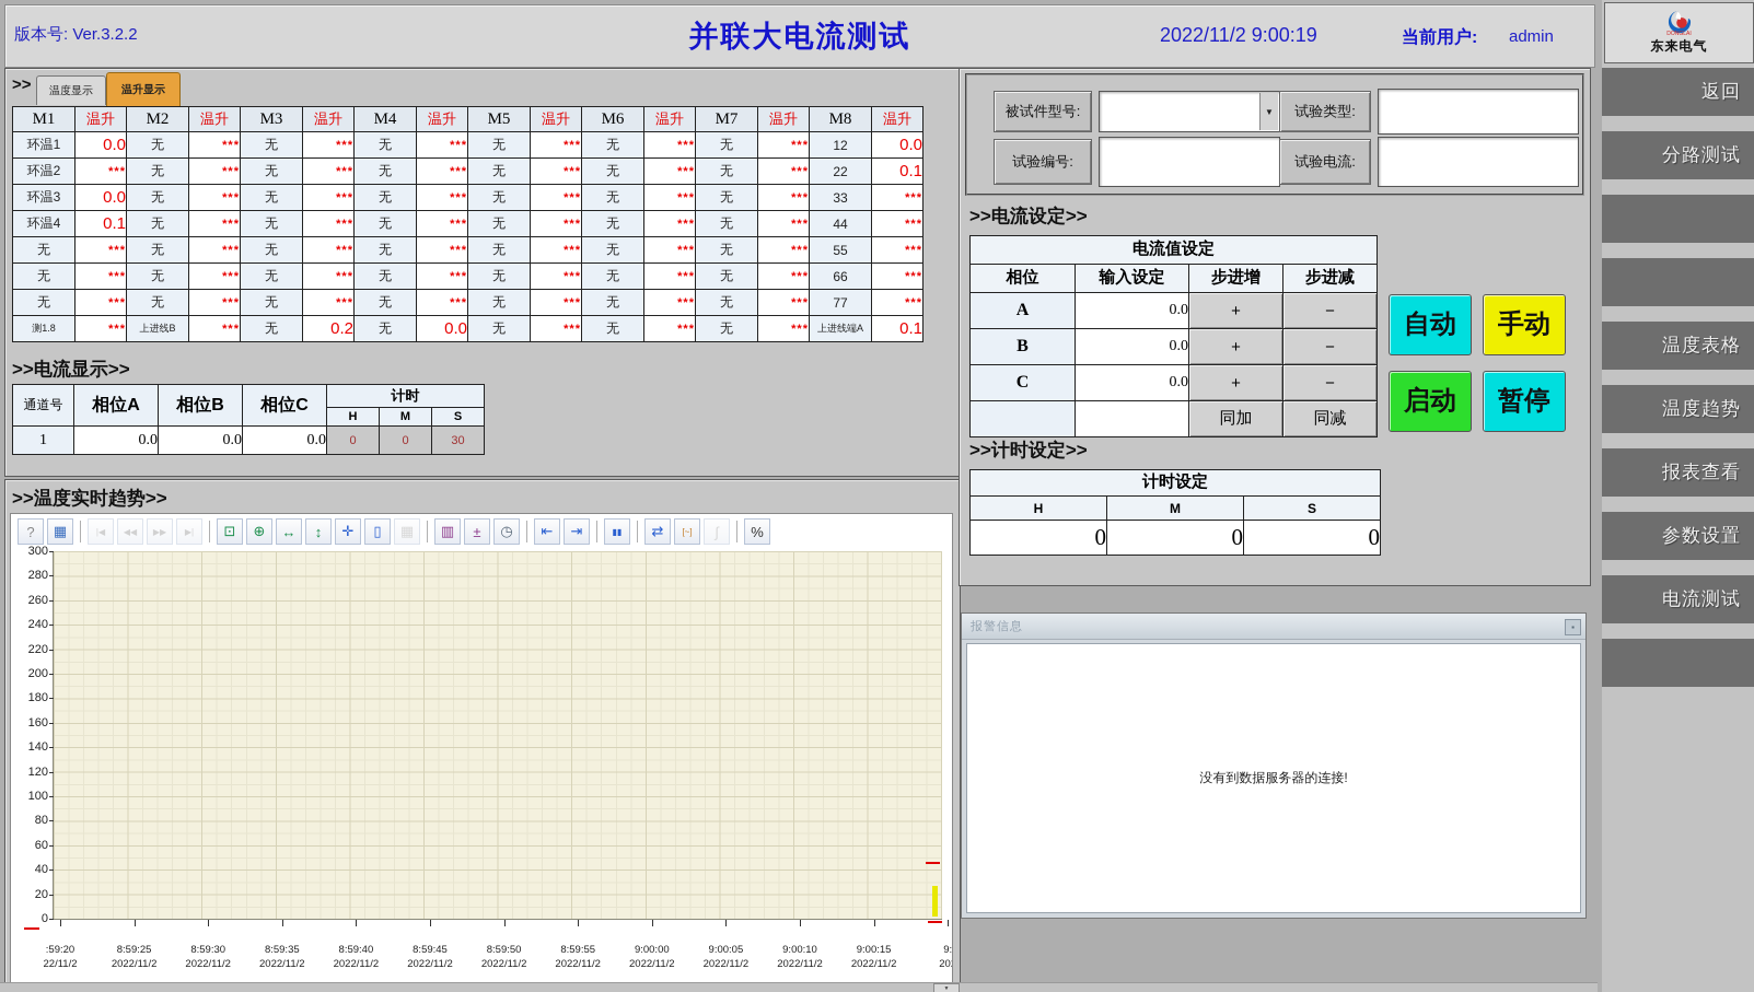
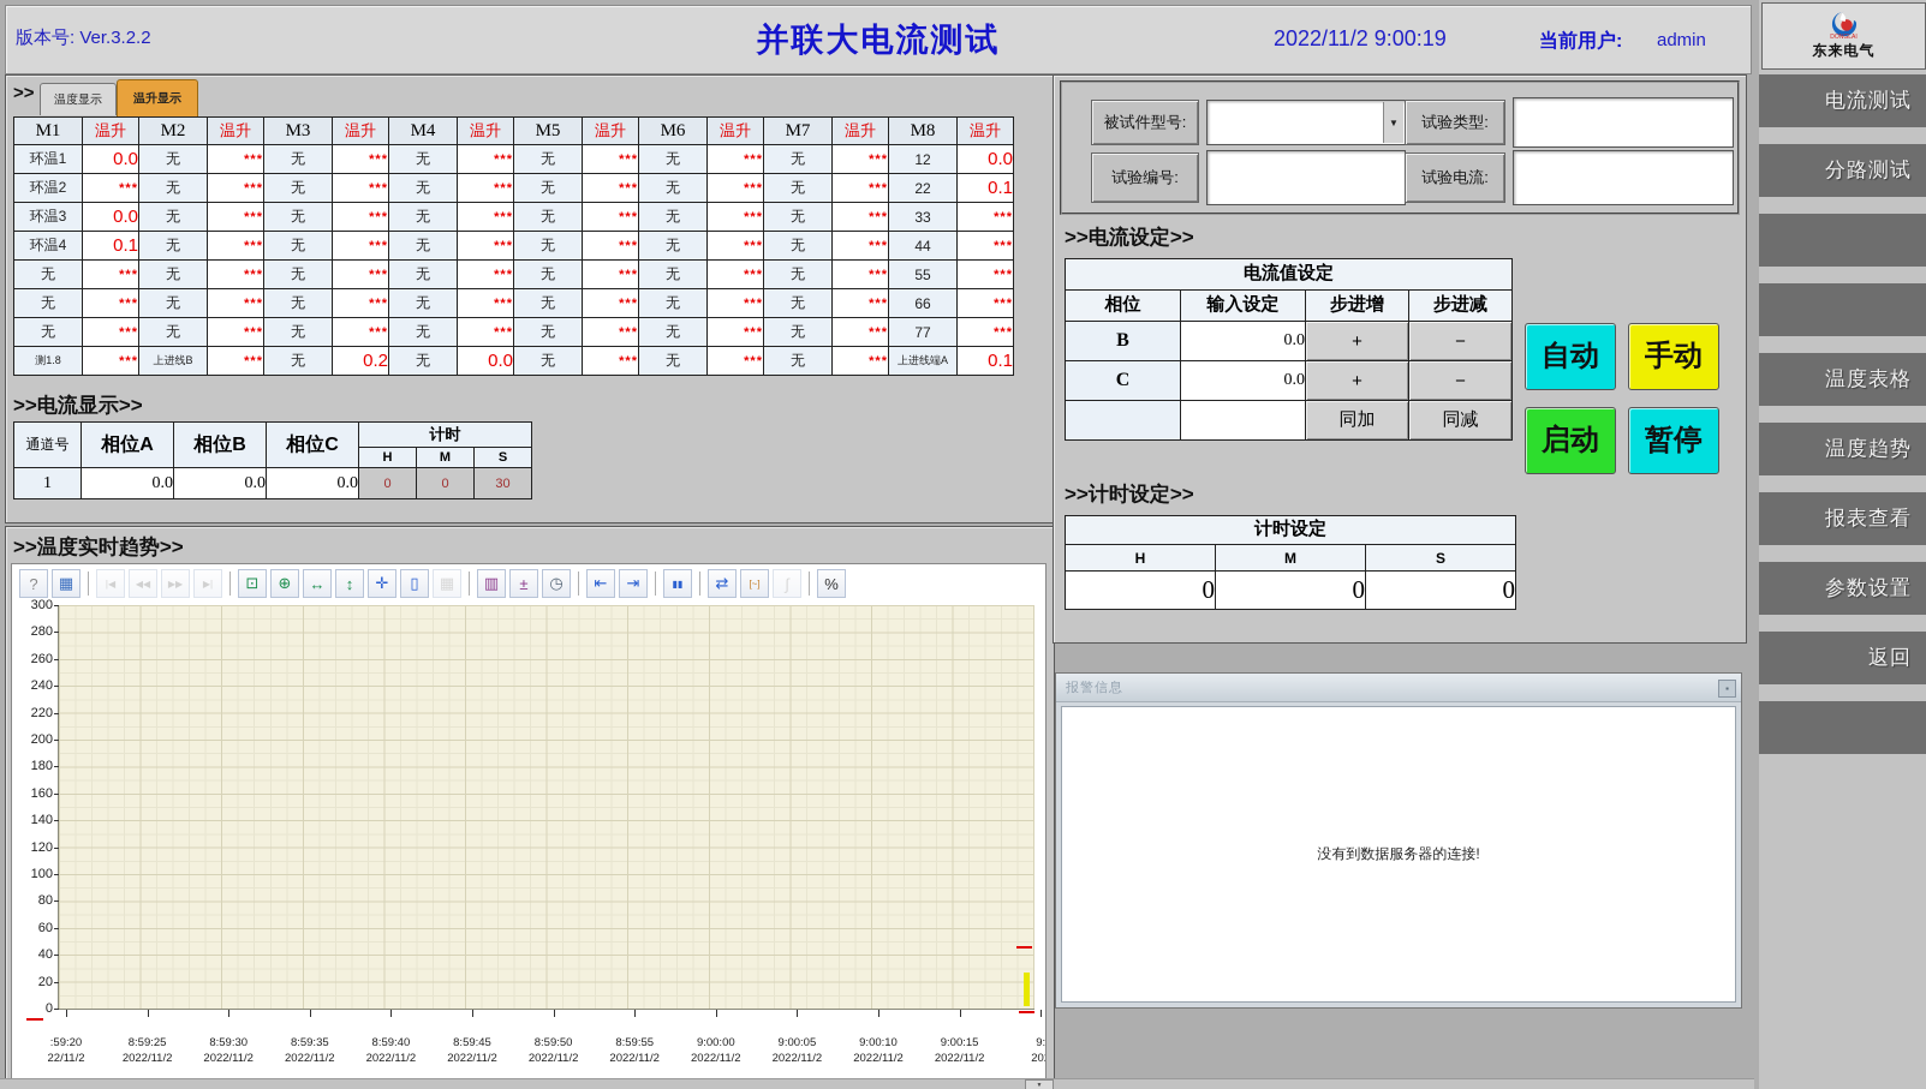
  版本号: Ver.3.2.2
  并联大电流测试
  2022/11/2 9:00:19
  当前用户:
  admin
  >>
  温度显示
  温升显示
  M1	温升	M2	温升	M3	温升	M4	温升	M5	温升	M6	温升	M7	温升	M8	温升
  环温1	0.0	无	***	无	***	无	***	无	***	无	***	无	***	12	0.0
  环温2	***	无	***	无	***	无	***	无	***	无	***	无	***	22	0.1
  环温3	0.0	无	***	无	***	无	***	无	***	无	***	无	***	33	***
  环温4	0.1	无	***	无	***	无	***	无	***	无	***	无	***	44	***
  无	***	无	***	无	***	无	***	无	***	无	***	无	***	55	***
  无	***	无	***	无	***	无	***	无	***	无	***	无	***	66	***
  无	***	无	***	无	***	无	***	无	***	无	***	无	***	77	***
  测1.8	***	上进线B	***	无	0.2	无	0.0	无	***	无	***	无	***	上进线端A	0.1
  >>电流显示>>
  通道号	相位A	相位B	相位C	计时
  H	M	S
  1	0.0	0.0	0.0	0	0	30
  >>温度实时趋势>>
  ?
  ▦
  |◀
  ◀◀
  ▶▶
  ▶|
  ⊡
  ⊕
  ↔
  ↕
  ✛
  ▯
  ▦
  ▥
  ±
  ◷
  ⇤
  ⇥
  ▮▮
  ⇄
  [~]
  ∫
  %
  300
  280
  260
  240
  220
  200
  180
  160
  140
  120
  100
  80
  60
  40
  20
  0
  :59:20
  22/11/2
  8:59:25
  2022/11/2
  8:59:30
  2022/11/2
  8:59:35
  2022/11/2
  8:59:40
  2022/11/2
  8:59:45
  2022/11/2
  8:59:50
  2022/11/2
  8:59:55
  2022/11/2
  9:00:00
  2022/11/2
  9:00:05
  2022/11/2
  9:00:10
  2022/11/2
  9:00:15
  2022/11/2
  9:
  被试件型号:
  ▼
  试验类型:
  试验编号:
  试验电流:
  >>电流设定>>
  电流值设定
  相位	输入设定	步进增	步进减
- A	0.0	+	−
  B	0.0	+	−
  C	0.0	+	−
  		同加	同减
  自动
  手动
  启动
  暂停
  >>计时设定>>
  计时设定
  H	M	S
  0	0	0
  报警信息
  ▪
  没有到数据服务器的连接!
  东来电气
- 返回
+ 电流测试
  分路测试
  温度表格
  温度趋势
  报表查看
  参数设置
- 电流测试
+ 返回
